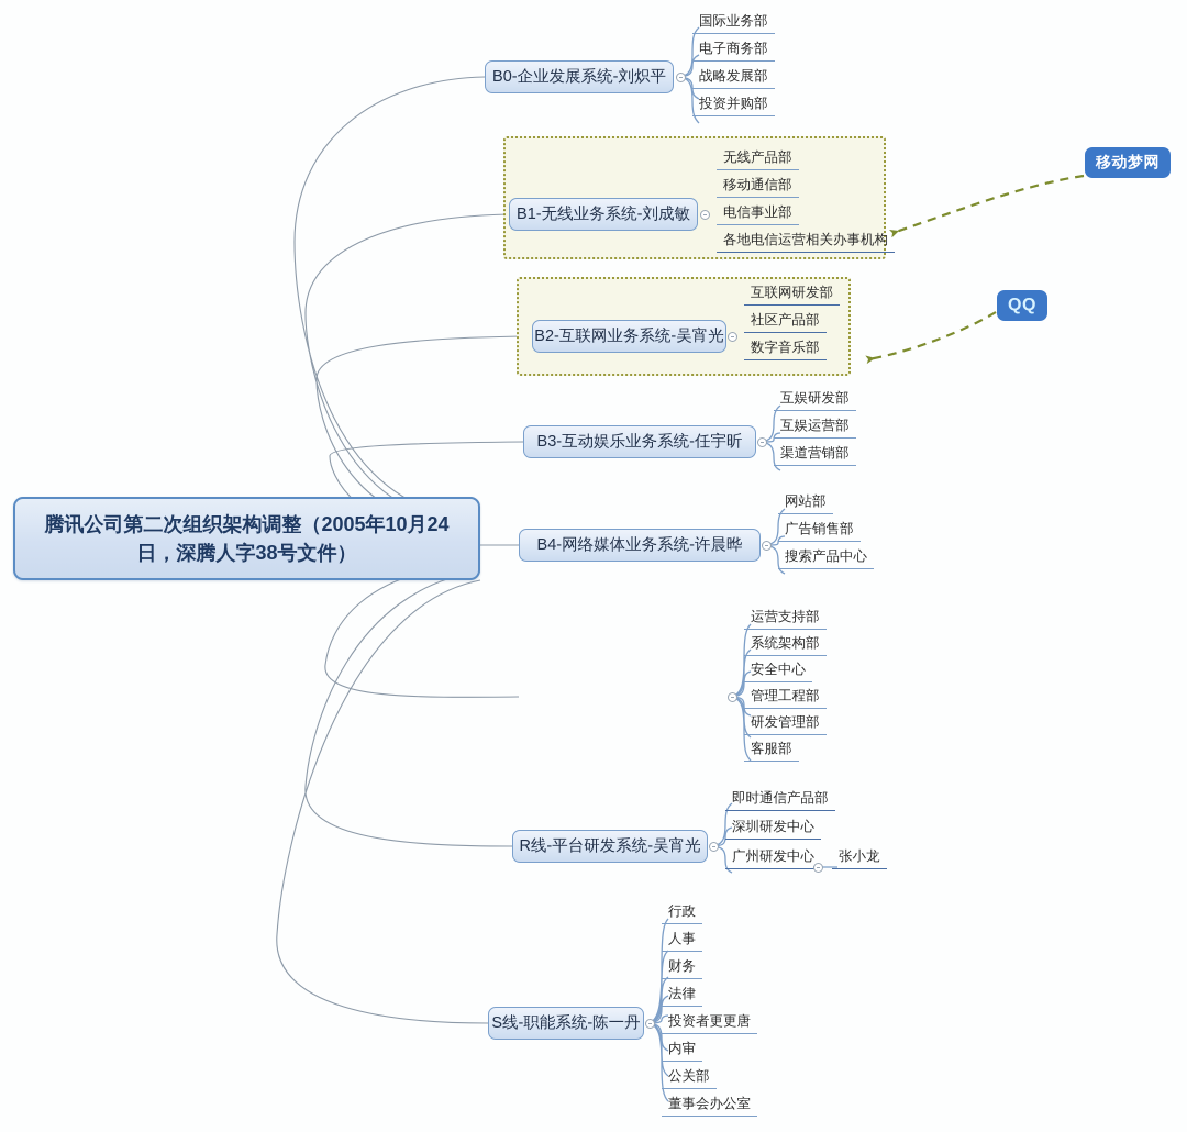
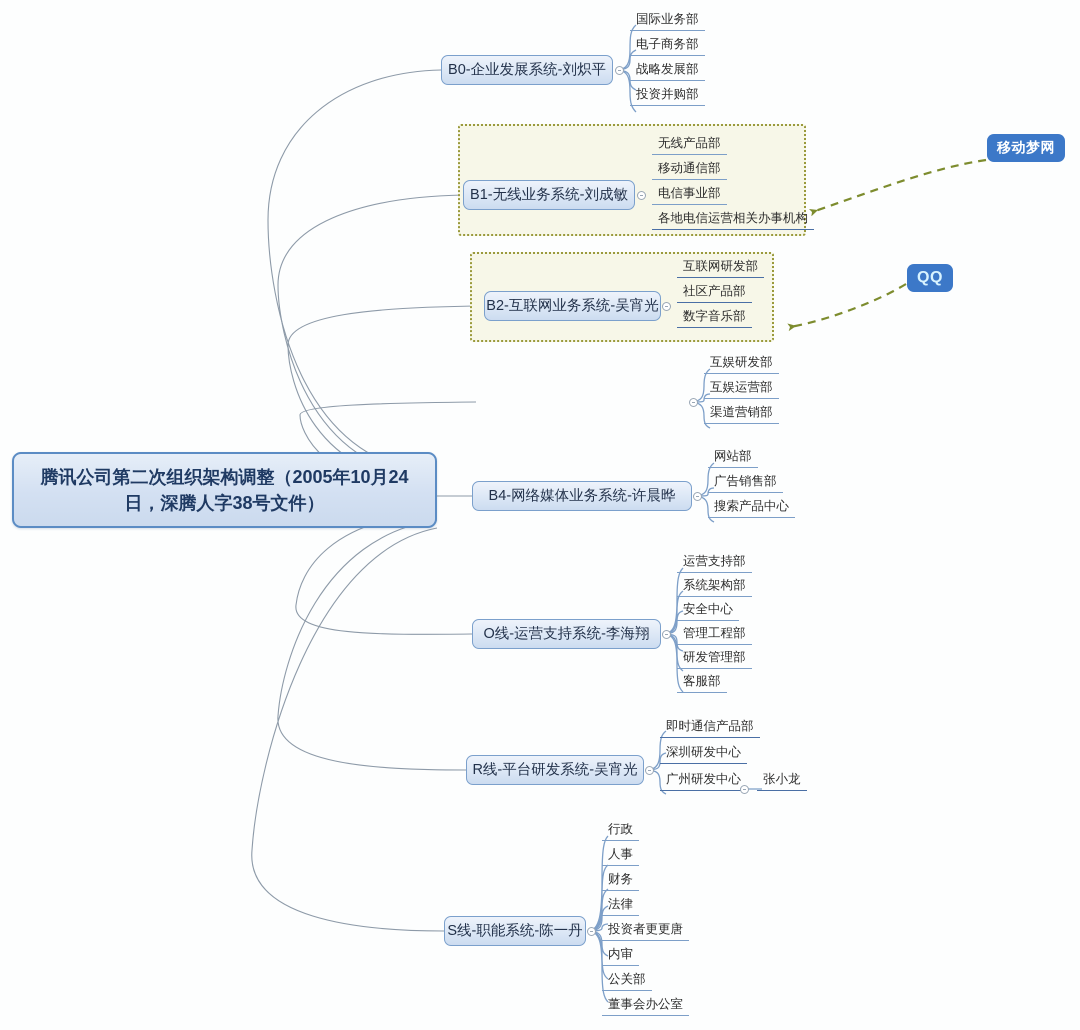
  腾讯公司第二次组织架构调整（2005年10月24日，深腾人字38号文件）
  B0-企业发展系统-刘炽平
  国际业务部
  电子商务部
  战略发展部
  投资并购部
  B1-无线业务系统-刘成敏
  无线产品部
  移动通信部
  电信事业部
  各地电信运营相关办事机构
  B2-互联网业务系统-吴宵光
  互联网研发部
  社区产品部
  数字音乐部
- B3-互动娱乐业务系统-任宇昕
  互娱研发部
  互娱运营部
  渠道营销部
  B4-网络媒体业务系统-许晨晔
  网站部
  广告销售部
  搜索产品中心
+ O线-运营支持系统-李海翔
  运营支持部
  系统架构部
  安全中心
  管理工程部
  研发管理部
  客服部
  R线-平台研发系统-吴宵光
  即时通信产品部
  深圳研发中心
  广州研发中心
  张小龙
  S线-职能系统-陈一丹
  行政
  人事
  财务
  法律
  投资者更更唐
  内审
  公关部
  董事会办公室
  移动梦网
  QQ
